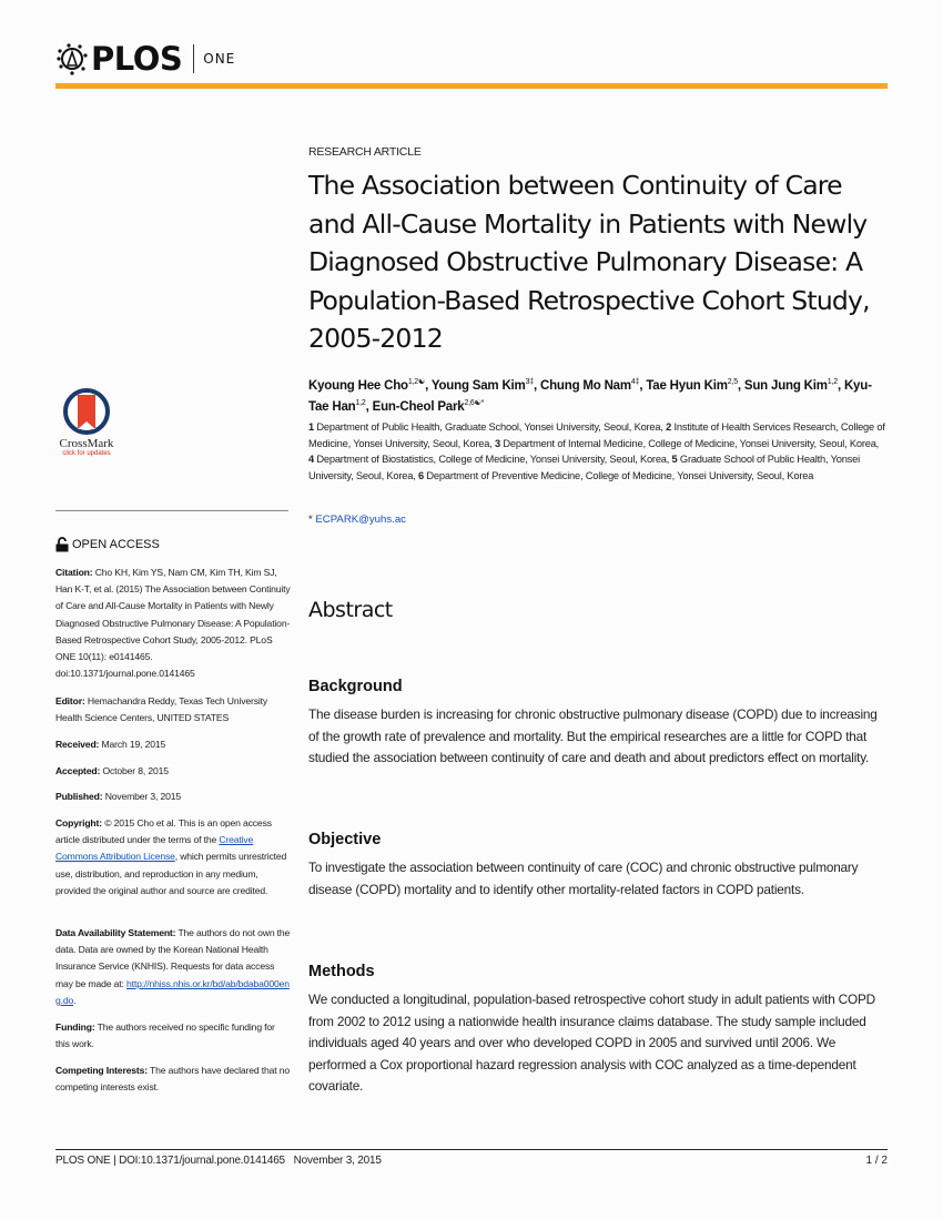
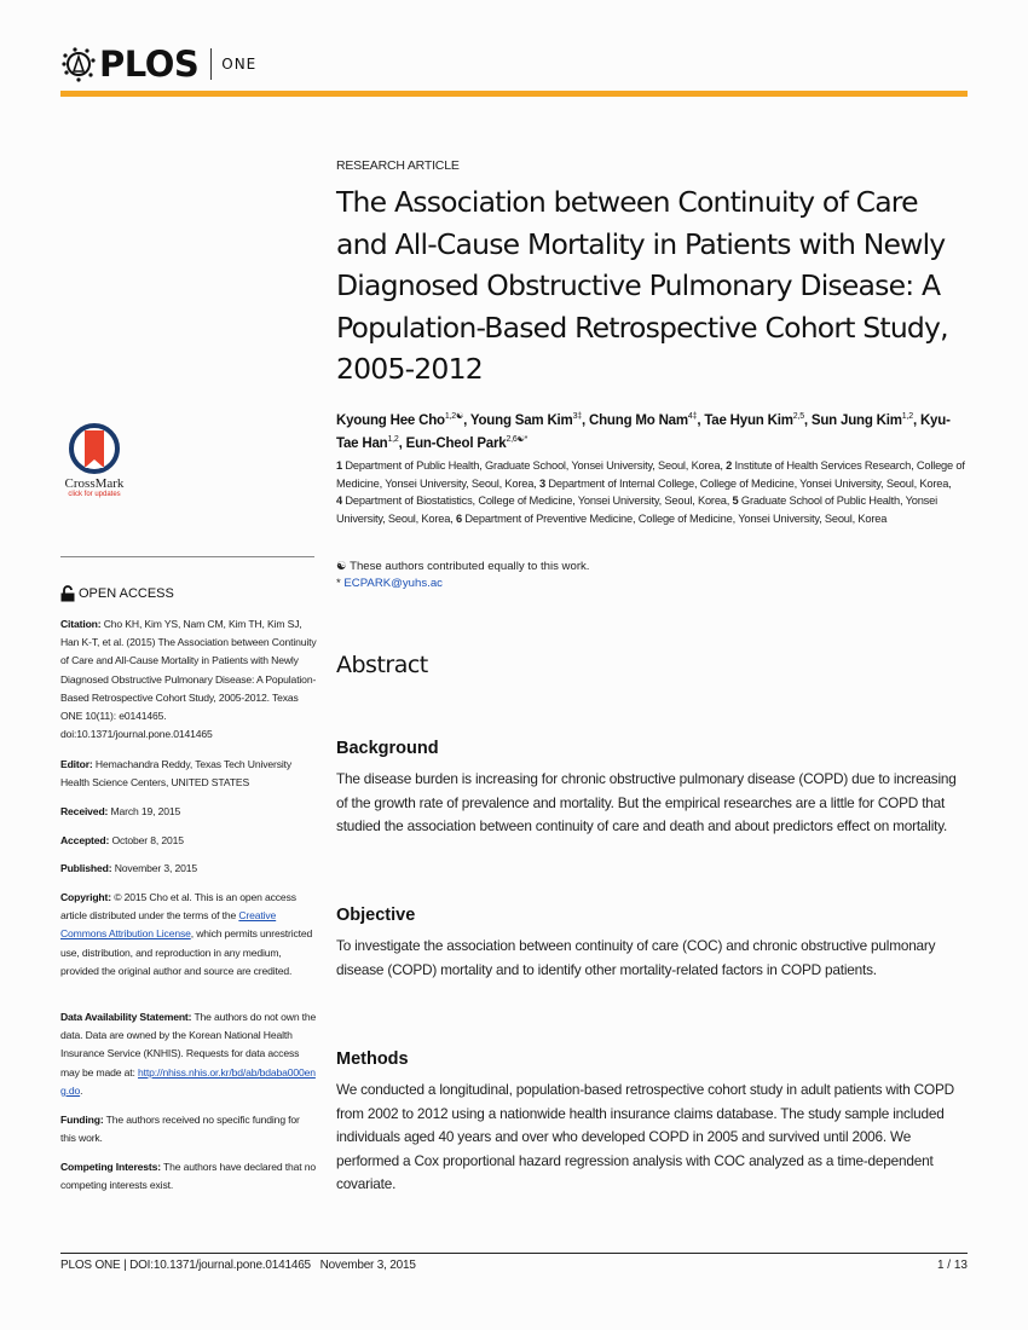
  PLOS
  ONE
  CrossMark
  OPEN ACCESS
- Citation: Cho KH, Kim YS, Nam CM, Kim TH, Kim SJ, Han K-T, et al. (2015) The Association between Continuity of Care and All-Cause Mortality in Patients with Newly Diagnosed Obstructive Pulmonary Disease: A Population-Based Retrospective Cohort Study, 2005-2012. PLoS ONE 10(11): e0141465. doi:10.1371/journal.pone.0141465
+ Citation: Cho KH, Kim YS, Nam CM, Kim TH, Kim SJ, Han K-T, et al. (2015) The Association between Continuity of Care and All-Cause Mortality in Patients with Newly Diagnosed Obstructive Pulmonary Disease: A Population-Based Retrospective Cohort Study, 2005-2012. Texas ONE 10(11): e0141465. doi:10.1371/journal.pone.0141465
  Editor: Hemachandra Reddy, Texas Tech University Health Science Centers, UNITED STATES
  Received: March 19, 2015
  Accepted: October 8, 2015
  Published: November 3, 2015
  Copyright: © 2015 Cho et al. This is an open access article distributed under the terms of the Creative Commons Attribution License, which permits unrestricted use, distribution, and reproduction in any medium, provided the original author and source are credited.
  Data Availability Statement: The authors do not own the data. Data are owned by the Korean National Health Insurance Service (KNHIS). Requests for data access may be made at: http://nhiss.nhis.or.kr/bd/ab/bdaba000eng.do.
  Funding: The authors received no specific funding for this work.
  Competing Interests: The authors have declared that no competing interests exist.
  RESEARCH ARTICLE
  The Association between Continuity of Care and All-Cause Mortality in Patients with Newly Diagnosed Obstructive Pulmonary Disease: A Population-Based Retrospective Cohort Study, 2005-2012
  Kyoung Hee Cho , Young Sam Kim , Chung Mo Nam , Tae Hyun Kim , Sun Jung Kim , Kyu-Tae Han , Eun-Cheol Park
- 1 Department of Public Health, Graduate School, Yonsei University, Seoul, Korea, 2 Institute of Health Services Research, College of Medicine, Yonsei University, Seoul, Korea, 3 Department of Internal Medicine, College of Medicine, Yonsei University, Seoul, Korea, 4 Department of Biostatistics, College of Medicine, Yonsei University, Seoul, Korea, 5 Graduate School of Public Health, Yonsei University, Seoul, Korea, 6 Department of Preventive Medicine, College of Medicine, Yonsei University, Seoul, Korea
+ 1 Department of Public Health, Graduate School, Yonsei University, Seoul, Korea, 2 Institute of Health Services Research, College of Medicine, Yonsei University, Seoul, Korea, 3 Department of Internal College, College of Medicine, Yonsei University, Seoul, Korea, 4 Department of Biostatistics, College of Medicine, Yonsei University, Seoul, Korea, 5 Graduate School of Public Health, Yonsei University, Seoul, Korea, 6 Department of Preventive Medicine, College of Medicine, Yonsei University, Seoul, Korea
+ ☯ These authors contributed equally to this work.
  * ECPARK@yuhs.ac
  Abstract
  Background
  The disease burden is increasing for chronic obstructive pulmonary disease (COPD) due to increasing of the growth rate of prevalence and mortality. But the empirical researches are a little for COPD that studied the association between continuity of care and death and about predictors effect on mortality.
  Objective
  To investigate the association between continuity of care (COC) and chronic obstructive pulmonary disease (COPD) mortality and to identify other mortality-related factors in COPD patients.
  Methods
  We conducted a longitudinal, population-based retrospective cohort study in adult patients with COPD from 2002 to 2012 using a nationwide health insurance claims database. The study sample included individuals aged 40 years and over who developed COPD in 2005 and survived until 2006. We performed a Cox proportional hazard regression analysis with COC analyzed as a time-dependent covariate.
  PLOS ONE | DOI:10.1371/journal.pone.0141465 November 3, 2015
- 1 / 2
+ 1 / 13
